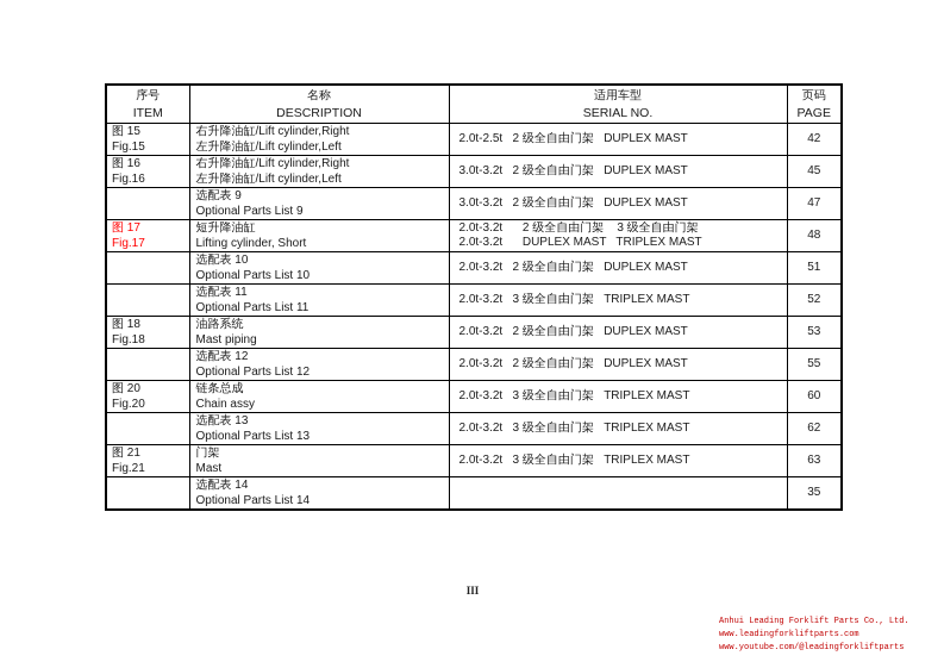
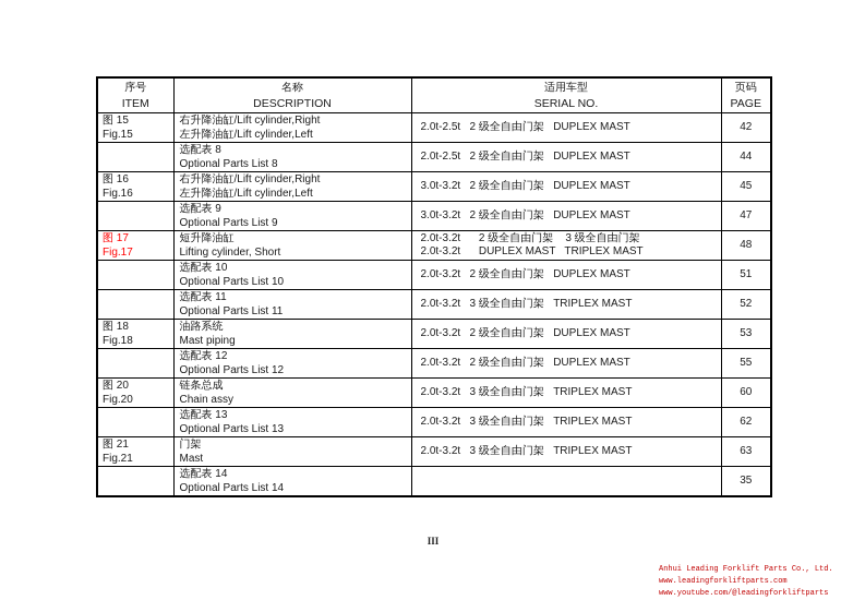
  序号ITEM	名称DESCRIPTION	适用车型SERIAL NO.	页码PAGE
  图 15 Fig.15	右升降油缸/Lift cylinder,Right 左升降油缸/Lift cylinder,Left	2.0t-2.5t 2 级全自由门架 DUPLEX MAST	42
+ 	选配表 8 Optional Parts List 8	2.0t-2.5t 2 级全自由门架 DUPLEX MAST	44
  图 16 Fig.16	右升降油缸/Lift cylinder,Right 左升降油缸/Lift cylinder,Left	3.0t-3.2t 2 级全自由门架 DUPLEX MAST	45
  	选配表 9 Optional Parts List 9	3.0t-3.2t 2 级全自由门架 DUPLEX MAST	47
  图 17 Fig.17	短升降油缸 Lifting cylinder, Short	2.0t-3.2t 2 级全自由门架 3 级全自由门架 2.0t-3.2t DUPLEX MAST TRIPLEX MAST	48
  	选配表 10 Optional Parts List 10	2.0t-3.2t 2 级全自由门架 DUPLEX MAST	51
  	选配表 11 Optional Parts List 11	2.0t-3.2t 3 级全自由门架 TRIPLEX MAST	52
  图 18 Fig.18	油路系统 Mast piping	2.0t-3.2t 2 级全自由门架 DUPLEX MAST	53
  	选配表 12 Optional Parts List 12	2.0t-3.2t 2 级全自由门架 DUPLEX MAST	55
  图 20 Fig.20	链条总成 Chain assy	2.0t-3.2t 3 级全自由门架 TRIPLEX MAST	60
  	选配表 13 Optional Parts List 13	2.0t-3.2t 3 级全自由门架 TRIPLEX MAST	62
  图 21 Fig.21	门架 Mast	2.0t-3.2t 3 级全自由门架 TRIPLEX MAST	63
  	选配表 14 Optional Parts List 14		35
  III
  Anhui Leading Forklift Parts Co., Ltd.
  www.leadingforkliftparts.com
  www.youtube.com/@leadingforkliftparts
